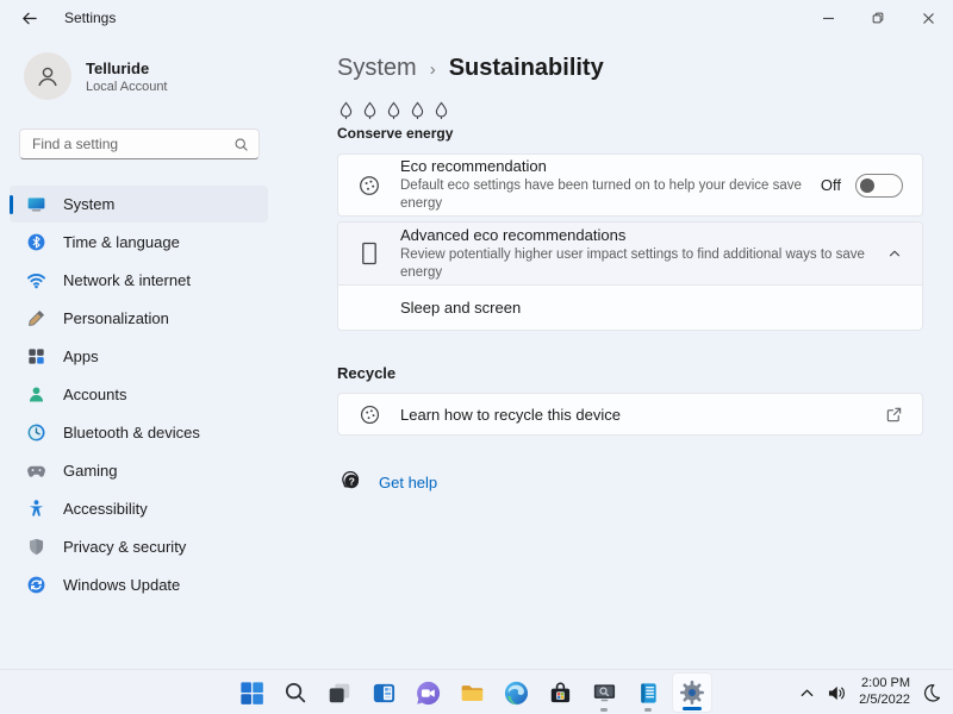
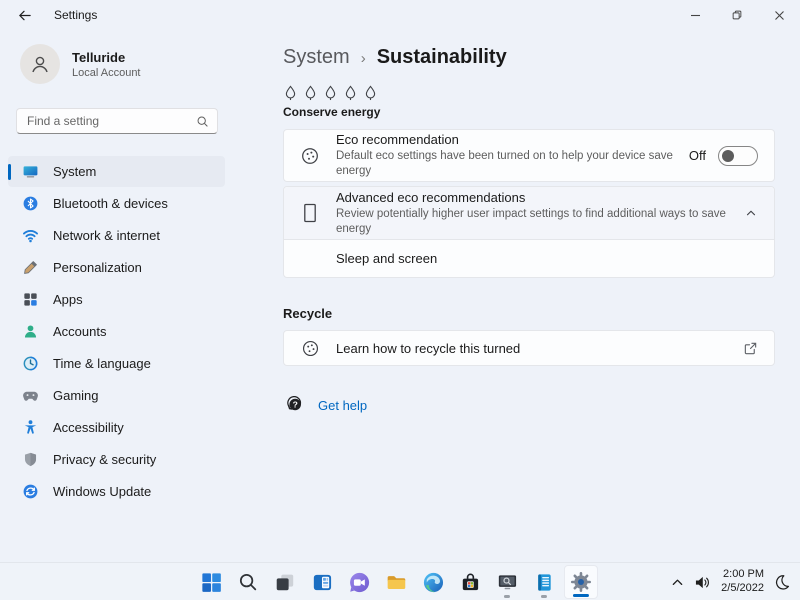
  Settings
  Telluride
  Local Account
  Find a setting
  System
- Time & language
+ Bluetooth & devices
  Network & internet
  Personalization
  Apps
  Accounts
- Bluetooth & devices
+ Time & language
  Gaming
  Accessibility
  Privacy & security
  Windows Update
  System
  ›
  Sustainability
  Conserve energy
  Eco recommendation
  Default eco settings have been turned on to help your device save energy
  Off
  Advanced eco recommendations
  Review potentially higher user impact settings to find additional ways to save energy
  Sleep and screen
  Recycle
- Learn how to recycle this device
+ Learn how to recycle this turned
  ?
  Get help
  2:00 PM
  2/5/2022
